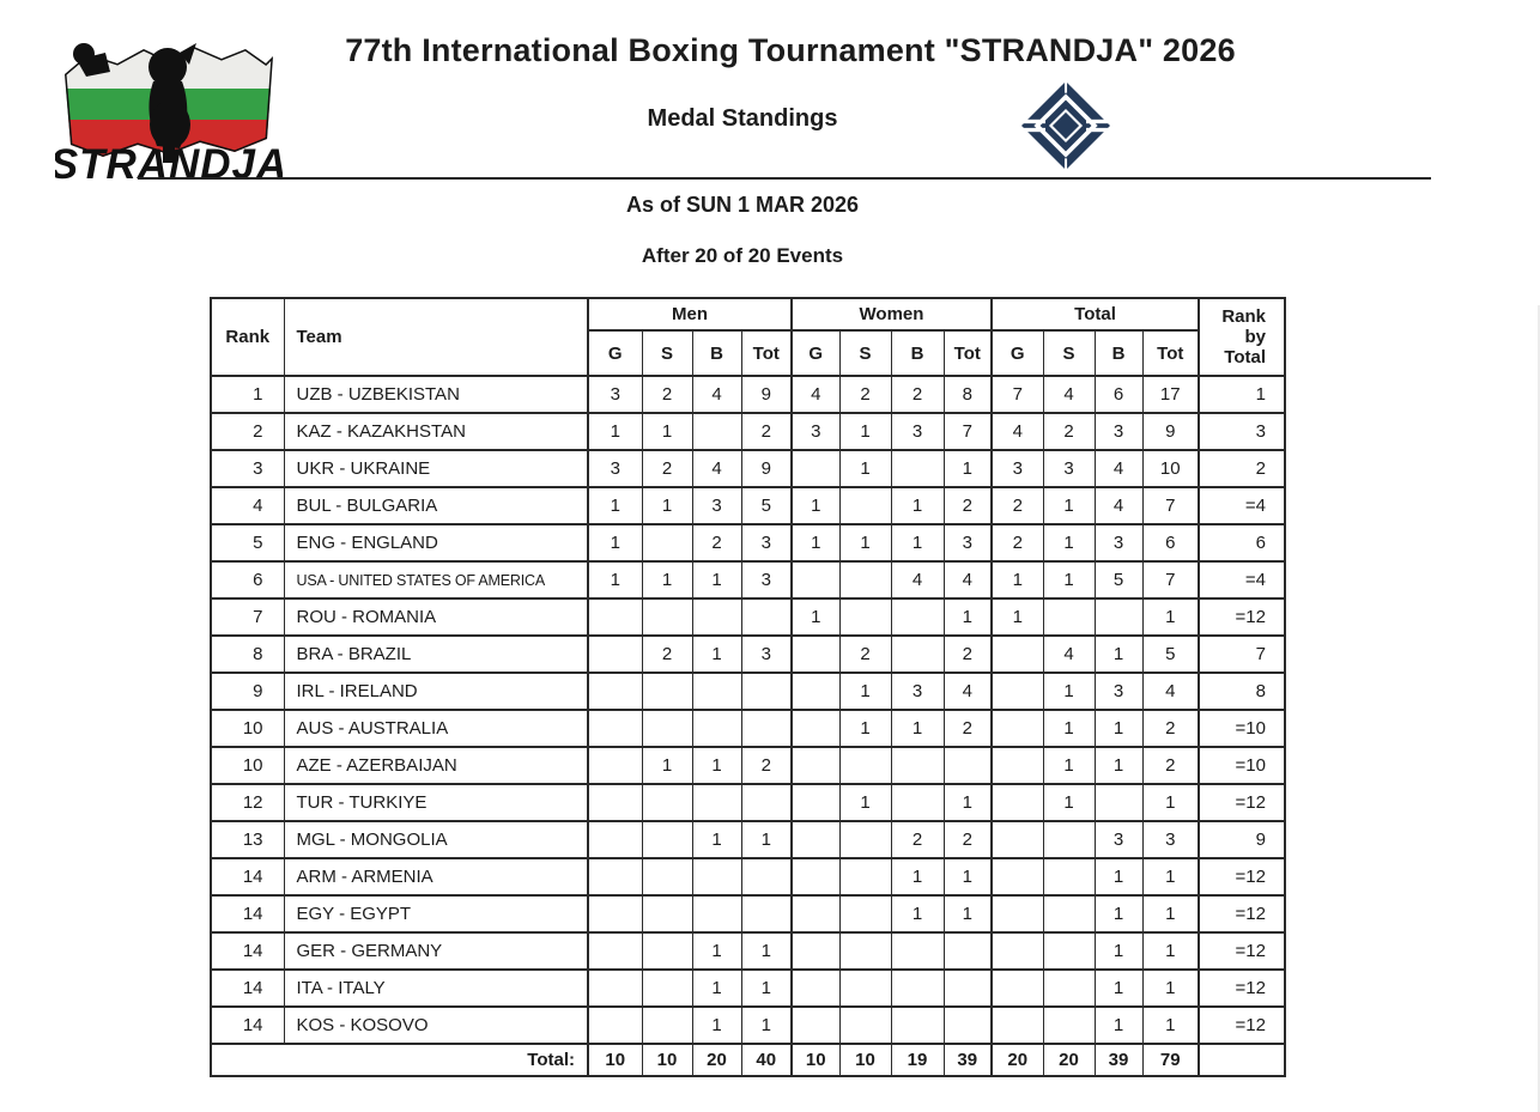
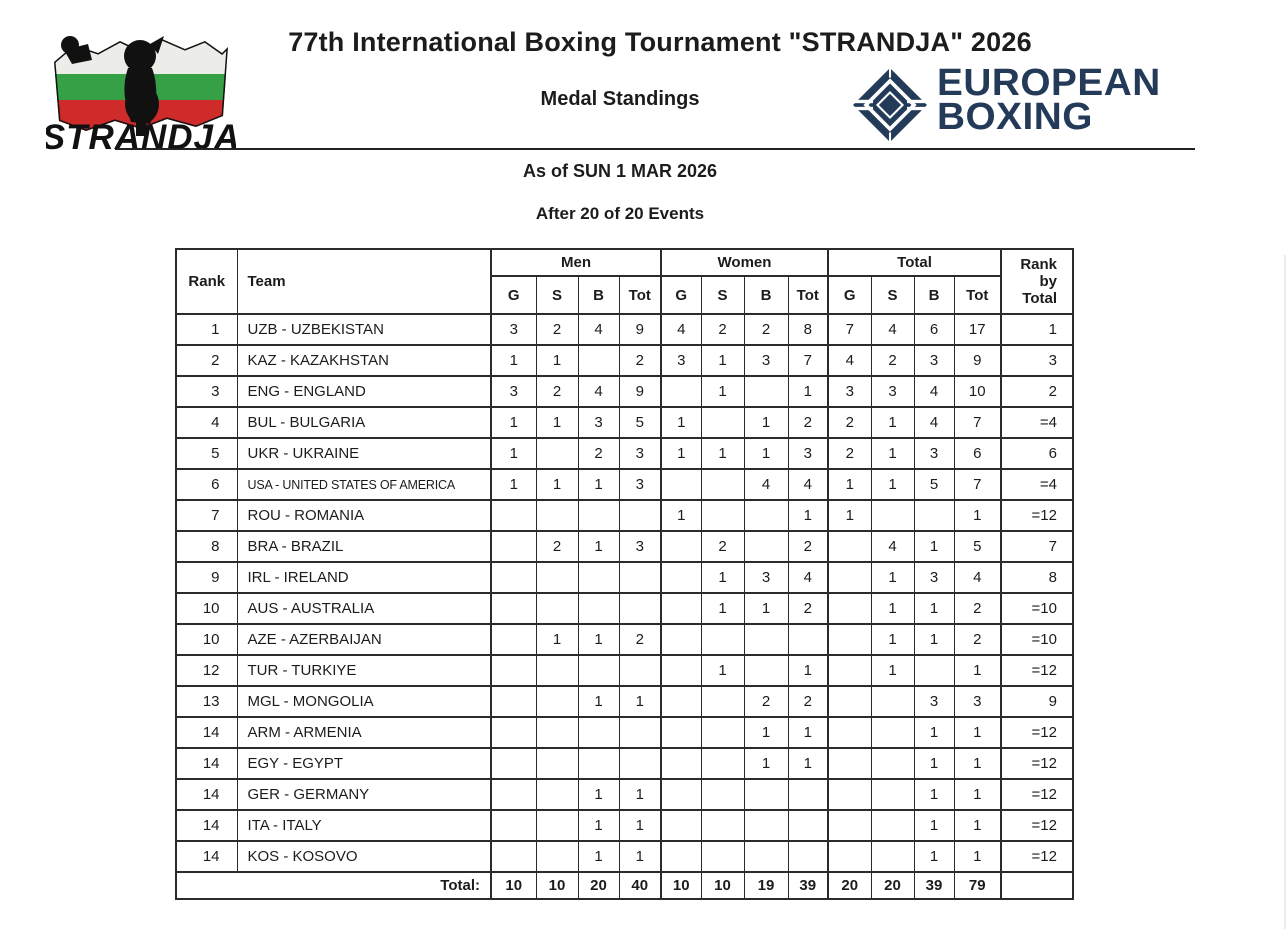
  77th International Boxing Tournament "STRANDJA" 2026
  STRANDJA
  Medal Standings
+ EUROPEAN
+ BOXING
  As of SUN 1 MAR 2026
  After 20 of 20 Events
  Rank	Team	Men	Women	Total	RankbyTotal
  G	S	B	Tot	G	S	B	Tot	G	S	B	Tot
  1	UZB - UZBEKISTAN	3	2	4	9	4	2	2	8	7	4	6	17	1
  2	KAZ - KAZAKHSTAN	1	1		2	3	1	3	7	4	2	3	9	3
- 3	UKR - UKRAINE	3	2	4	9		1		1	3	3	4	10	2
+ 3	ENG - ENGLAND	3	2	4	9		1		1	3	3	4	10	2
  4	BUL - BULGARIA	1	1	3	5	1		1	2	2	1	4	7	=4
- 5	ENG - ENGLAND	1		2	3	1	1	1	3	2	1	3	6	6
+ 5	UKR - UKRAINE	1		2	3	1	1	1	3	2	1	3	6	6
  6	USA - UNITED STATES OF AMERICA	1	1	1	3			4	4	1	1	5	7	=4
  7	ROU - ROMANIA					1			1	1			1	=12
  8	BRA - BRAZIL		2	1	3		2		2		4	1	5	7
  9	IRL - IRELAND						1	3	4		1	3	4	8
  10	AUS - AUSTRALIA						1	1	2		1	1	2	=10
  10	AZE - AZERBAIJAN		1	1	2						1	1	2	=10
  12	TUR - TURKIYE						1		1		1		1	=12
  13	MGL - MONGOLIA			1	1			2	2			3	3	9
  14	ARM - ARMENIA							1	1			1	1	=12
  14	EGY - EGYPT							1	1			1	1	=12
  14	GER - GERMANY			1	1							1	1	=12
  14	ITA - ITALY			1	1							1	1	=12
  14	KOS - KOSOVO			1	1							1	1	=12
  Total:	10	10	20	40	10	10	19	39	20	20	39	79
